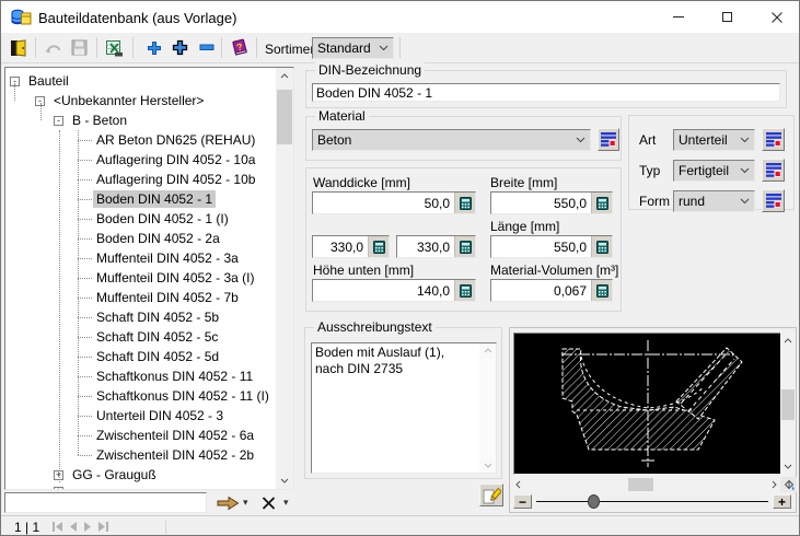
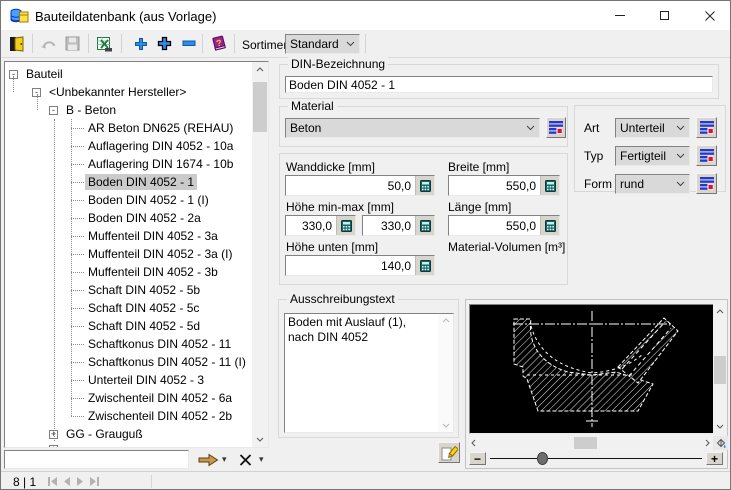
  Bauteildatenbank (aus Vorlage)
  Sortime
  Standard
  -
  Bauteil
  -
  <Unbekannter Hersteller>
  -
  B - Beton
  AR Beton DN625 (REHAU)
  Auflagering DIN 4052 - 10a
- Auflagering DIN 4052 - 10b
+ Auflagering DIN 1674 - 10b
  Boden DIN 4052 - 1
  Boden DIN 4052 - 1 (I)
  Boden DIN 4052 - 2a
  Muffenteil DIN 4052 - 3a
  Muffenteil DIN 4052 - 3a (I)
- Muffenteil DIN 4052 - 7b
+ Muffenteil DIN 4052 - 3b
  Schaft DIN 4052 - 5b
  Schaft DIN 4052 - 5c
  Schaft DIN 4052 - 5d
  Schaftkonus DIN 4052 - 11
  Schaftkonus DIN 4052 - 11 (I)
  Unterteil DIN 4052 - 3
  Zwischenteil DIN 4052 - 6a
  Zwischenteil DIN 4052 - 2b
  +
  GG - Grauguß
  ▾
  ▾
- 1 | 1
+ 8 | 1
  DIN-Bezeichnung
  Boden DIN 4052 - 1
  Material
  Beton
  Wanddicke [mm]
  Breite [mm]
  50,0
  550,0
+ Höhe min-max [mm]
  Länge [mm]
  330,0
  330,0
  550,0
  Höhe unten [mm]
  Material-Volumen [m³]
  140,0
- 0,067
  Art
  Unterteil
  Typ
  Fertigteil
  Form
  rund
  Ausschreibungstext
- Boden mit Auslauf (1), nach DIN 2735
+ Boden mit Auslauf (1), nach DIN 4052
  −
  +
